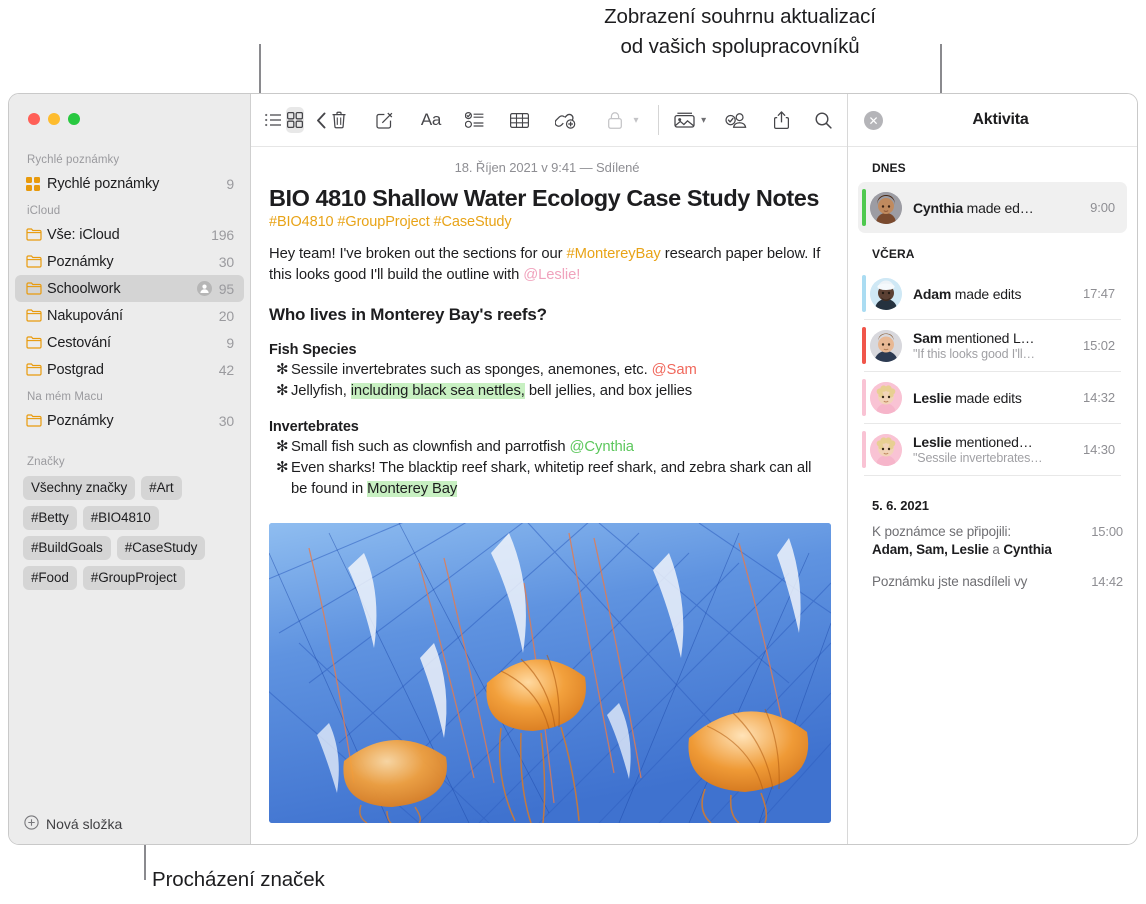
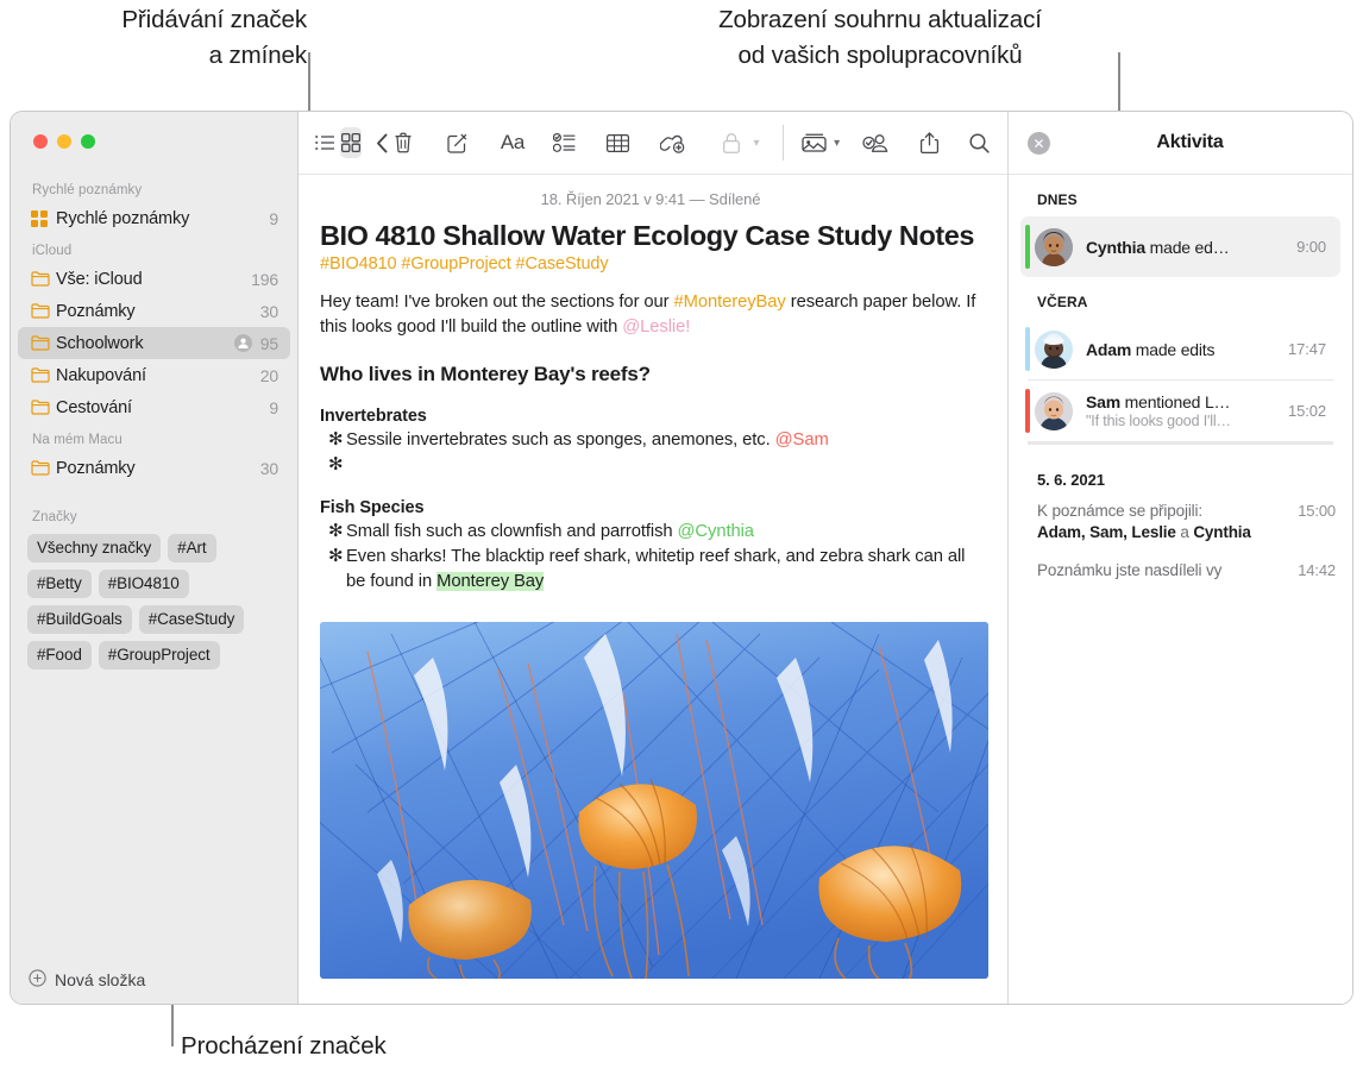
+ Přidávání značek
+ a zmínek
  Zobrazení souhrnu aktualizací
  od vašich spolupracovníků
  Procházení značek
  Rychlé poznámky
  Rychlé poznámky
  9
  iCloud
  Vše: iCloud
  196
  Poznámky
  30
  Schoolwork
  95
  Nakupování
  20
  Cestování
  9
- Postgrad
- 42
  Na mém Macu
  Poznámky
  30
  Značky
  Všechny značky
  #Art
  #Betty
  #BIO4810
  #BuildGoals
  #CaseStudy
  #Food
  #GroupProject
  Nová složka
  Aa
  ▾
  ▾
  18. Říjen 2021 v 9:41 — Sdílené
  BIO 4810 Shallow Water Ecology Case Study Notes
  #BIO4810 #GroupProject #CaseStudy
  Hey team! I've broken out the sections for our #MontereyBay research paper below. If this looks good I'll build the outline with @Leslie!
  Who lives in Monterey Bay's reefs?
- Fish Species
+ Invertebrates
  ✻
  Sessile invertebrates such as sponges, anemones, etc. @Sam
  ✻
- Jellyfish, including black sea nettles, bell jellies, and box jellies
- Invertebrates
+ Fish Species
  ✻
  Small fish such as clownfish and parrotfish @Cynthia
  ✻
  Even sharks! The blacktip reef shark, whitetip reef shark, and zebra shark can all be found in Monterey Bay
  ✕
  Aktivita
  DNES
  Cynthia made ed…
  9:00
  VČERA
  Adam made edits
  17:47
  Sam mentioned L…
  "If this looks good I'll…
  15:02
- Leslie made edits
- 14:32
- Leslie mentioned…
- "Sessile invertebrates…
- 14:30
  5. 6. 2021
  K poznámce se připojili:
  Adam, Sam, Leslie a Cynthia
  15:00
  Poznámku jste nasdíleli vy
  14:42
